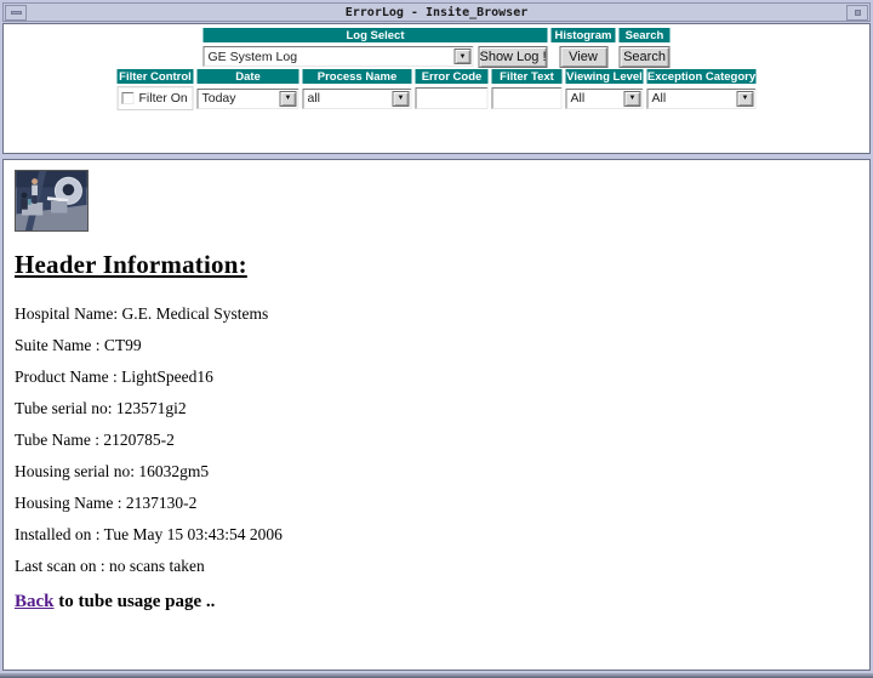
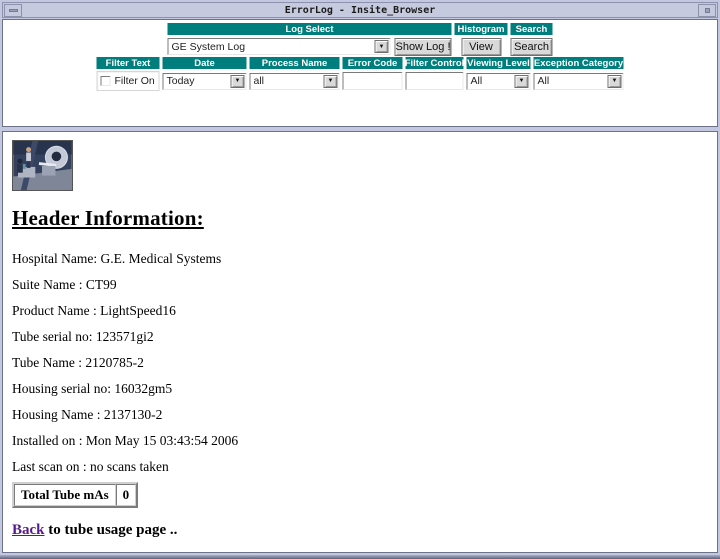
  ErrorLog - Insite_Browser
  Log Select
  GE System Log
  Show Log !
  Histogram
  View
  Search
  Search
- Filter Control
+ Filter Text
  Filter On
  Date
  Today
  Process Name
  all
  Error Code
- Filter Text
+ Filter Control
  Viewing Level
  All
  Exception Category
  All
  Header Information:
  Hospital Name: G.E. Medical Systems
  Suite Name : CT99
  Product Name : LightSpeed16
  Tube serial no: 123571gi2
  Tube Name : 2120785-2
  Housing serial no: 16032gm5
  Housing Name : 2137130-2
- Installed on : Tue May 15 03:43:54 2006
+ Installed on : Mon May 15 03:43:54 2006
  Last scan on : no scans taken
+ Total Tube mAs
+ 0
  Back to tube usage page ..
